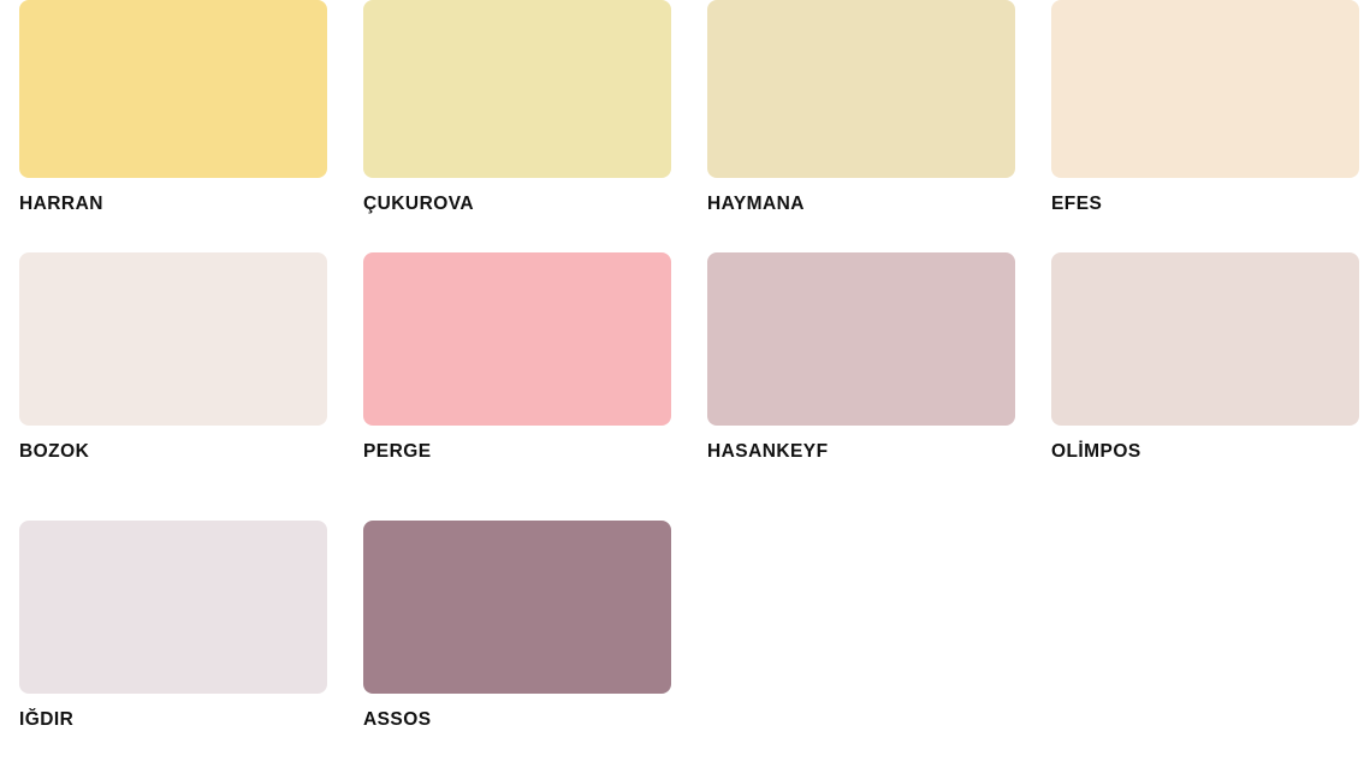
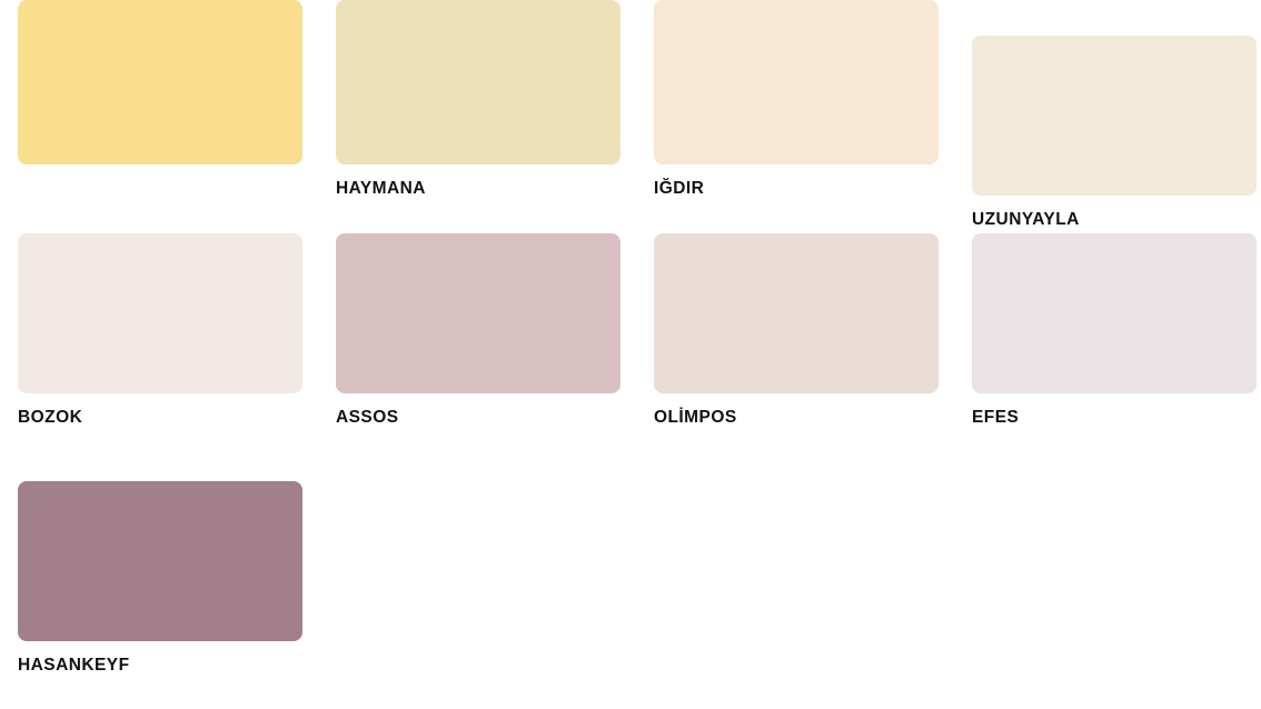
- HARRAN
- ÇUKUROVA
  HAYMANA
- EFES
+ IĞDIR
+ UZUNYAYLA
  BOZOK
- PERGE
- HASANKEYF
+ ASSOS
  OLİMPOS
- IĞDIR
+ EFES
- ASSOS
+ HASANKEYF
